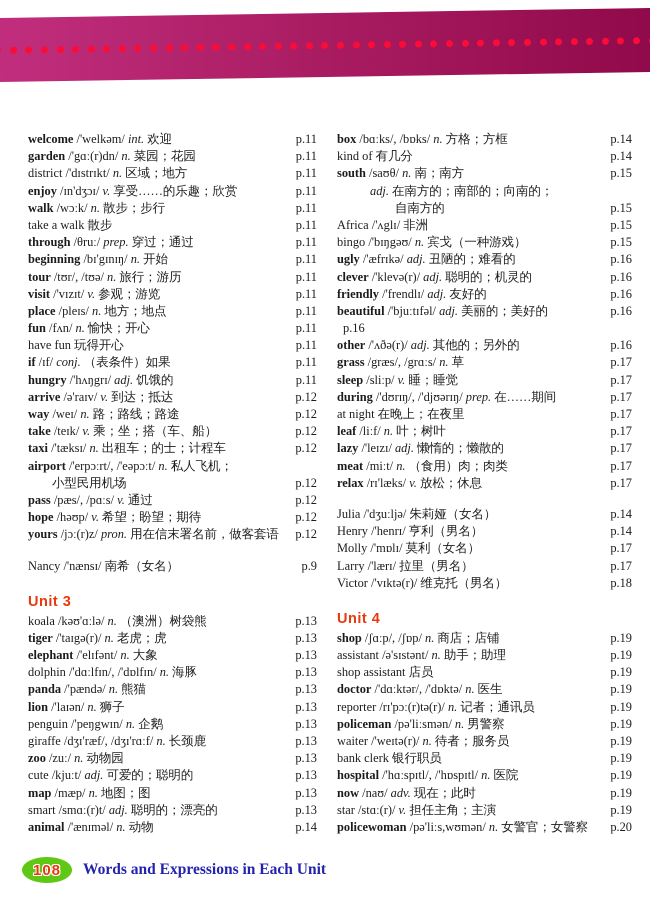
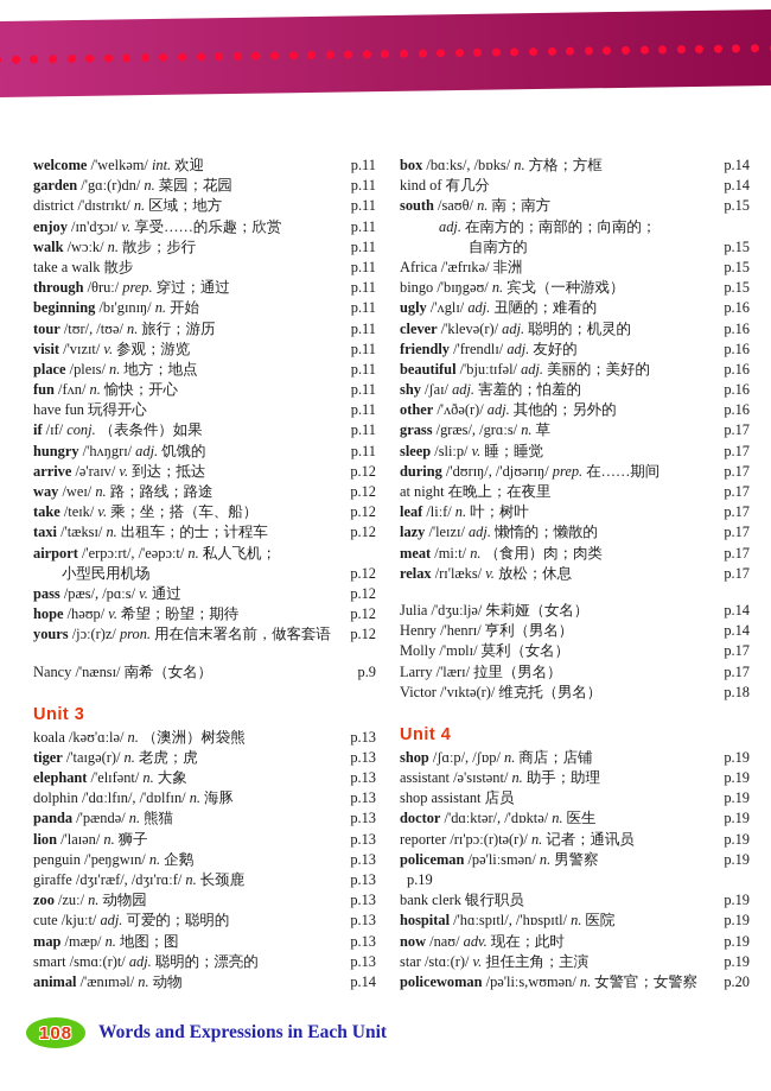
  welcome /'welkəm/ int. 欢迎
  p.11
  garden /'gɑː(r)dn/ n. 菜园；花园
  p.11
  district /'dɪstrɪkt/ n. 区域；地方
  p.11
  enjoy /ɪn'dʒɔɪ/ v. 享受……的乐趣；欣赏
  p.11
  walk /wɔːk/ n. 散步；步行
  p.11
  take a walk 散步
  p.11
  through /θruː/ prep. 穿过；通过
  p.11
  beginning /bɪ'gɪnɪŋ/ n. 开始
  p.11
  tour /tʊr/, /tʊə/ n. 旅行；游历
  p.11
  visit /'vɪzɪt/ v. 参观；游览
  p.11
  place /pleɪs/ n. 地方；地点
  p.11
  fun /fʌn/ n. 愉快；开心
  p.11
  have fun 玩得开心
  p.11
  if /ɪf/ conj. （表条件）如果
  p.11
  hungry /'hʌŋgrɪ/ adj. 饥饿的
  p.11
  arrive /ə'raɪv/ v. 到达；抵达
  p.12
  way /weɪ/ n. 路；路线；路途
  p.12
  take /teɪk/ v. 乘；坐；搭（车、船）
  p.12
  taxi /'tæksɪ/ n. 出租车；的士；计程车
  p.12
  airport /'erpɔːrt/, /'eəpɔːt/ n. 私人飞机；
  小型民用机场
  p.12
  pass /pæs/, /pɑːs/ v. 通过
  p.12
  hope /həʊp/ v. 希望；盼望；期待
  p.12
  yours /jɔː(r)z/ pron. 用在信末署名前，做客套语
  p.12
  Nancy /'nænsɪ/ 南希（女名）
  p.9
  Unit 3
  koala /kəʊ'ɑːlə/ n. （澳洲）树袋熊
  p.13
  tiger /'taɪgə(r)/ n. 老虎；虎
  p.13
  elephant /'elɪfənt/ n. 大象
  p.13
  dolphin /'dɑːlfɪn/, /'dɒlfɪn/ n. 海豚
  p.13
  panda /'pændə/ n. 熊猫
  p.13
  lion /'laɪən/ n. 狮子
  p.13
  penguin /'peŋgwɪn/ n. 企鹅
  p.13
  giraffe /dʒɪ'ræf/, /dʒɪ'rɑːf/ n. 长颈鹿
  p.13
  zoo /zuː/ n. 动物园
  p.13
  cute /kjuːt/ adj. 可爱的；聪明的
  p.13
  map /mæp/ n. 地图；图
  p.13
  smart /smɑː(r)t/ adj. 聪明的；漂亮的
  p.13
  animal /'ænɪməl/ n. 动物
  p.14
  box /bɑːks/, /bɒks/ n. 方格；方框
  p.14
  kind of 有几分
  p.14
  south /saʊθ/ n. 南；南方
  p.15
  adj. 在南方的；南部的；向南的；
  自南方的
  p.15
- Africa /'ʌglɪ/ 非洲
+ Africa /'æfrɪkə/ 非洲
  p.15
  bingo /'bɪŋgəʊ/ n. 宾戈（一种游戏）
  p.15
- ugly /'æfrɪkə/ adj. 丑陋的；难看的
+ ugly /'ʌglɪ/ adj. 丑陋的；难看的
  p.16
  clever /'klevə(r)/ adj. 聪明的；机灵的
  p.16
  friendly /'frendlɪ/ adj. 友好的
  p.16
  beautiful /'bjuːtɪfəl/ adj. 美丽的；美好的
  p.16
+ shy /ʃaɪ/ adj. 害羞的；怕羞的
  p.16
  other /'ʌðə(r)/ adj. 其他的；另外的
  p.16
  grass /græs/, /grɑːs/ n. 草
  p.17
  sleep /sliːp/ v. 睡；睡觉
  p.17
  during /'dʊrɪŋ/, /'djʊərɪŋ/ prep. 在……期间
  p.17
  at night 在晚上；在夜里
  p.17
  leaf /liːf/ n. 叶；树叶
  p.17
  lazy /'leɪzɪ/ adj. 懒惰的；懒散的
  p.17
  meat /miːt/ n. （食用）肉；肉类
  p.17
  relax /rɪ'læks/ v. 放松；休息
  p.17
  Julia /'dʒuːljə/ 朱莉娅（女名）
  p.14
  Henry /'henrɪ/ 亨利（男名）
  p.14
  Molly /'mɒlɪ/ 莫利（女名）
  p.17
  Larry /'lærɪ/ 拉里（男名）
  p.17
  Victor /'vɪktə(r)/ 维克托（男名）
  p.18
  Unit 4
  shop /ʃɑːp/, /ʃɒp/ n. 商店；店铺
  p.19
  assistant /ə'sɪstənt/ n. 助手；助理
  p.19
  shop assistant 店员
  p.19
  doctor /'dɑːktər/, /'dɒktə/ n. 医生
  p.19
  reporter /rɪ'pɔː(r)tə(r)/ n. 记者；通讯员
  p.19
  policeman /pə'liːsmən/ n. 男警察
  p.19
- waiter /'weɪtə(r)/ n. 待者；服务员
  p.19
  bank clerk 银行职员
  p.19
  hospital /'hɑːspɪtl/, /'hɒspɪtl/ n. 医院
  p.19
  now /naʊ/ adv. 现在；此时
  p.19
  star /stɑː(r)/ v. 担任主角；主演
  p.19
  policewoman /pə'liːs,wʊmən/ n. 女警官；女警察
  p.20
  108
  Words and Expressions in Each Unit
